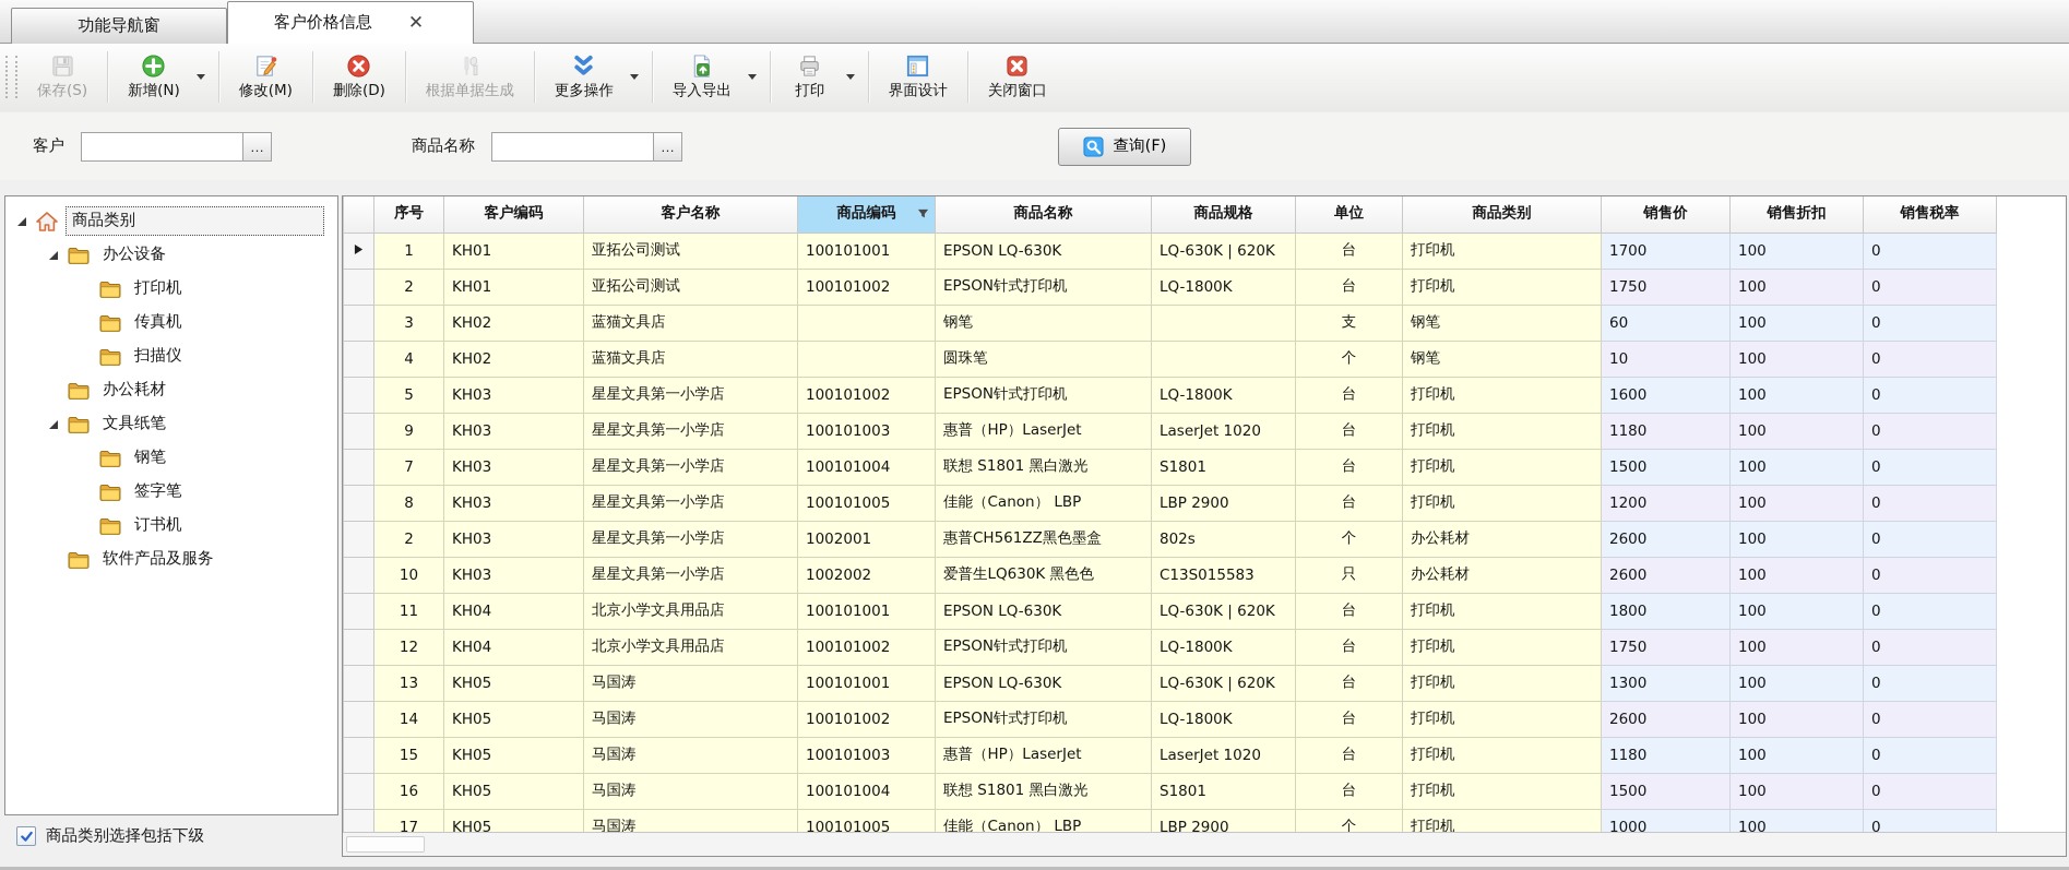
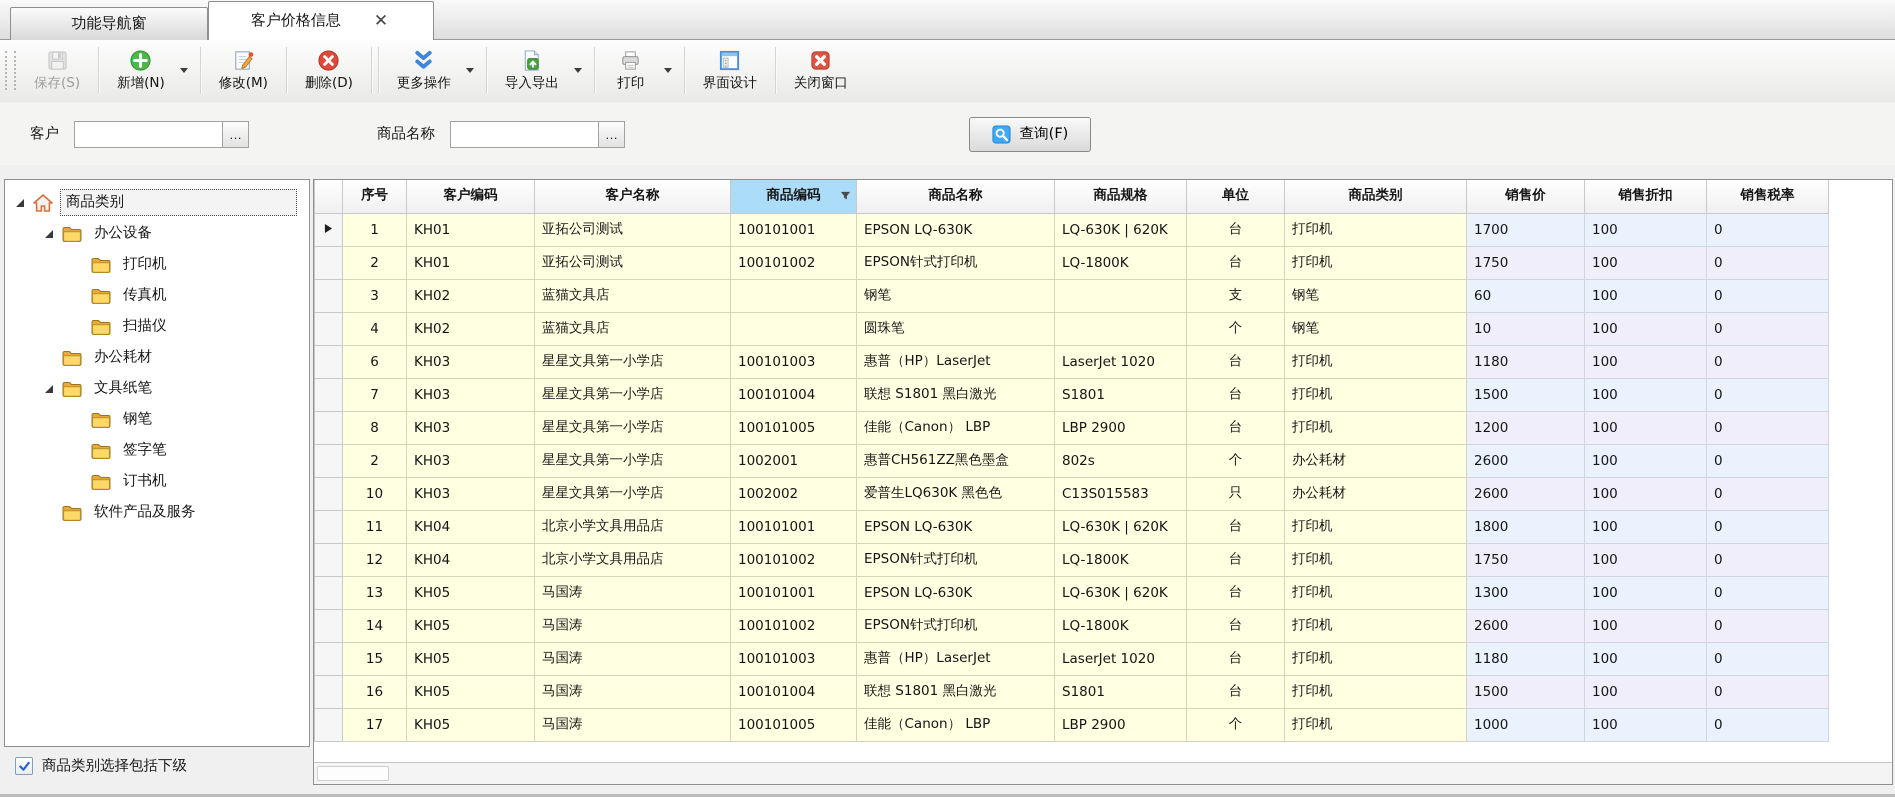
  功能导航窗
  客户价格信息
  ✕
  保存(S)
  新增(N)
  修改(M)
  删除(D)
- 根据单据生成
  更多操作
  导入导出
  打印
  界面设计
  关闭窗口
  客户
  …
  商品名称
  …
  查询(F)
  商品类别
  办公设备
  打印机
  传真机
  扫描仪
  办公耗材
  文具纸笔
  钢笔
  签字笔
  订书机
  软件产品及服务
  商品类别选择包括下级
  	序号	客户编码	客户名称	商品编码	商品名称	商品规格	单位	商品类别	销售价	销售折扣	销售税率
  	1	KH01	亚拓公司测试	100101001	EPSON LQ-630K	LQ-630K | 620K	台	打印机	1700	100	0
  	2	KH01	亚拓公司测试	100101002	EPSON针式打印机	LQ-1800K	台	打印机	1750	100	0
  	3	KH02	蓝猫文具店		钢笔		支	钢笔	60	100	0
  	4	KH02	蓝猫文具店		圆珠笔		个	钢笔	10	100	0
- 	5	KH03	星星文具第一小学店	100101002	EPSON针式打印机	LQ-1800K	台	打印机	1600	100	0
- 	9	KH03	星星文具第一小学店	100101003	惠普（HP）LaserJet	LaserJet 1020	台	打印机	1180	100	0
+ 	6	KH03	星星文具第一小学店	100101003	惠普（HP）LaserJet	LaserJet 1020	台	打印机	1180	100	0
  	7	KH03	星星文具第一小学店	100101004	联想 S1801 黑白激光	S1801	台	打印机	1500	100	0
  	8	KH03	星星文具第一小学店	100101005	佳能（Canon） LBP	LBP 2900	台	打印机	1200	100	0
  	2	KH03	星星文具第一小学店	1002001	惠普CH561ZZ黑色墨盒	802s	个	办公耗材	2600	100	0
  	10	KH03	星星文具第一小学店	1002002	爱普生LQ630K 黑色色	C13S015583	只	办公耗材	2600	100	0
  	11	KH04	北京小学文具用品店	100101001	EPSON LQ-630K	LQ-630K | 620K	台	打印机	1800	100	0
  	12	KH04	北京小学文具用品店	100101002	EPSON针式打印机	LQ-1800K	台	打印机	1750	100	0
  	13	KH05	马国涛	100101001	EPSON LQ-630K	LQ-630K | 620K	台	打印机	1300	100	0
  	14	KH05	马国涛	100101002	EPSON针式打印机	LQ-1800K	台	打印机	2600	100	0
  	15	KH05	马国涛	100101003	惠普（HP）LaserJet	LaserJet 1020	台	打印机	1180	100	0
  	16	KH05	马国涛	100101004	联想 S1801 黑白激光	S1801	台	打印机	1500	100	0
  	17	KH05	马国涛	100101005	佳能（Canon） LBP	LBP 2900	个	打印机	1000	100	0
